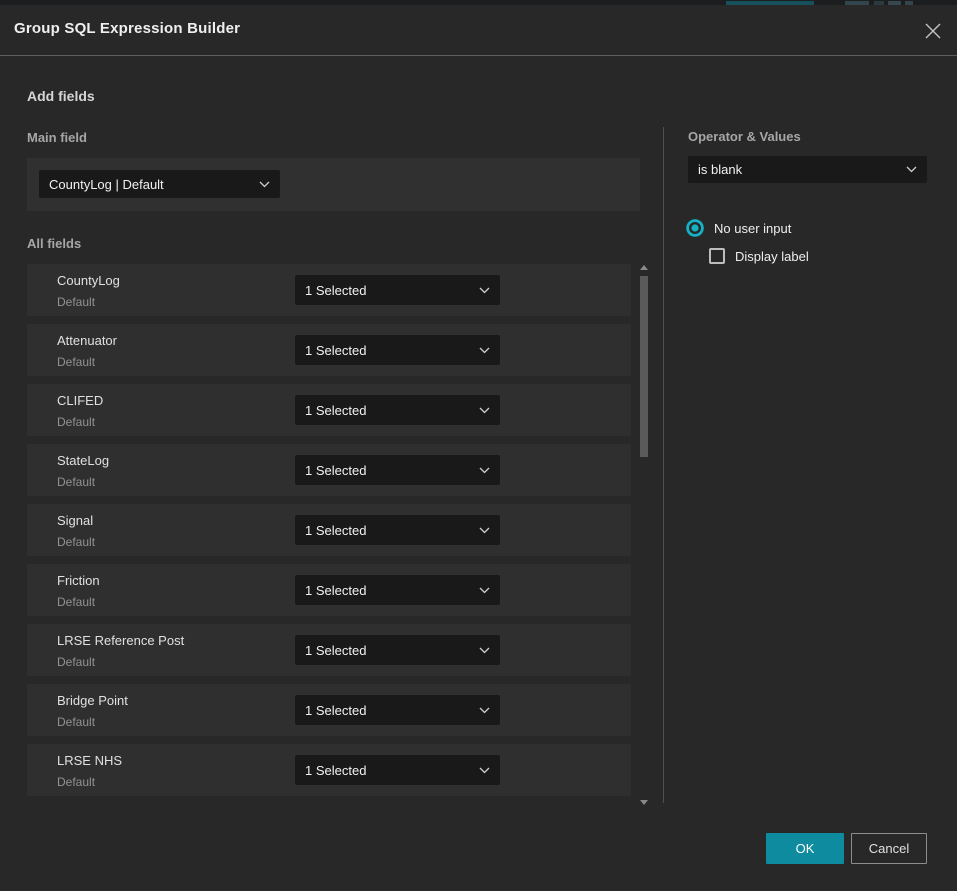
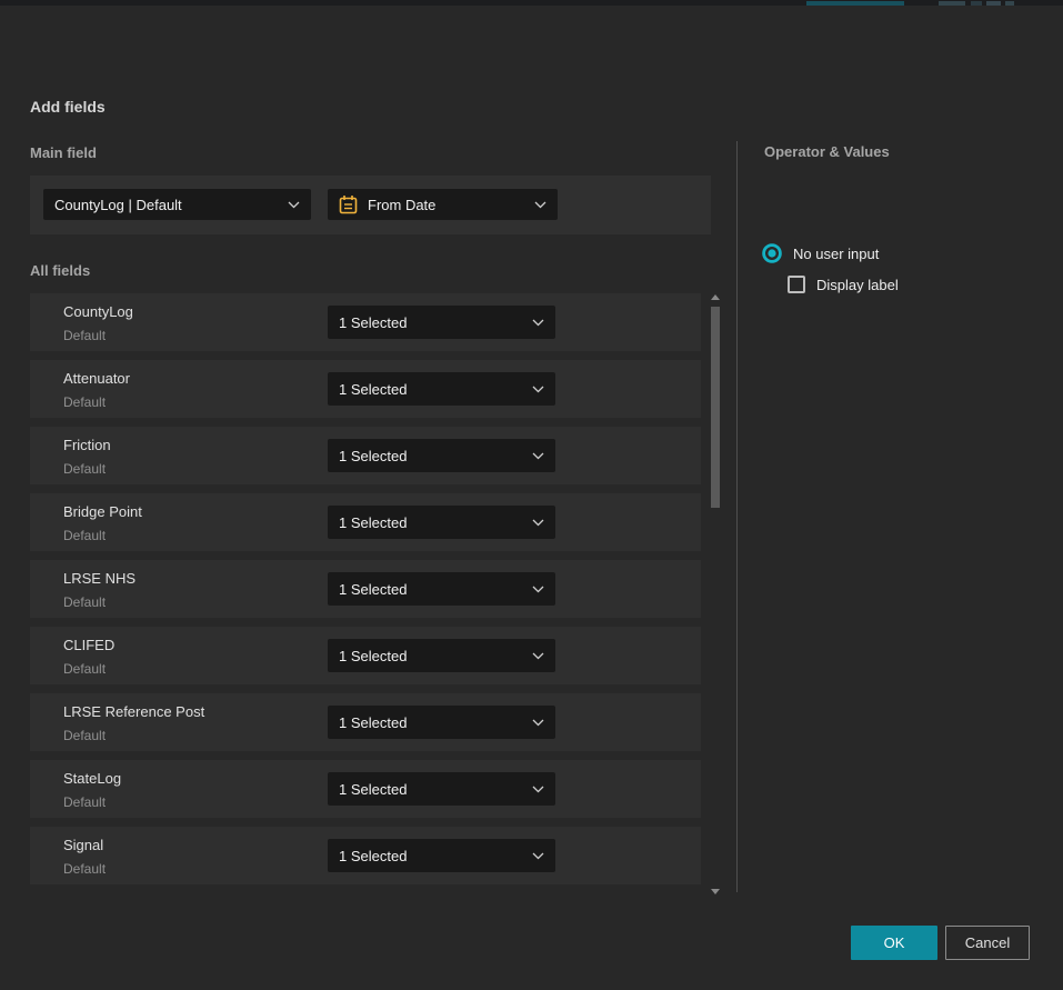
- Group SQL Expression Builder
  Add fields
  Main field
  CountyLog | Default
+ From Date
  All fields
  CountyLog
  Default
  1 Selected
  Attenuator
  Default
  1 Selected
- CLIFED
+ Friction
  Default
  1 Selected
- StateLog
+ Bridge Point
  Default
  1 Selected
- Signal
+ LRSE NHS
  Default
  1 Selected
- Friction
+ CLIFED
  Default
  1 Selected
  LRSE Reference Post
  Default
  1 Selected
- Bridge Point
+ StateLog
  Default
  1 Selected
- LRSE NHS
+ Signal
  Default
  1 Selected
  Operator & Values
- is blank
  No user input
  Display label
  OK
  Cancel
